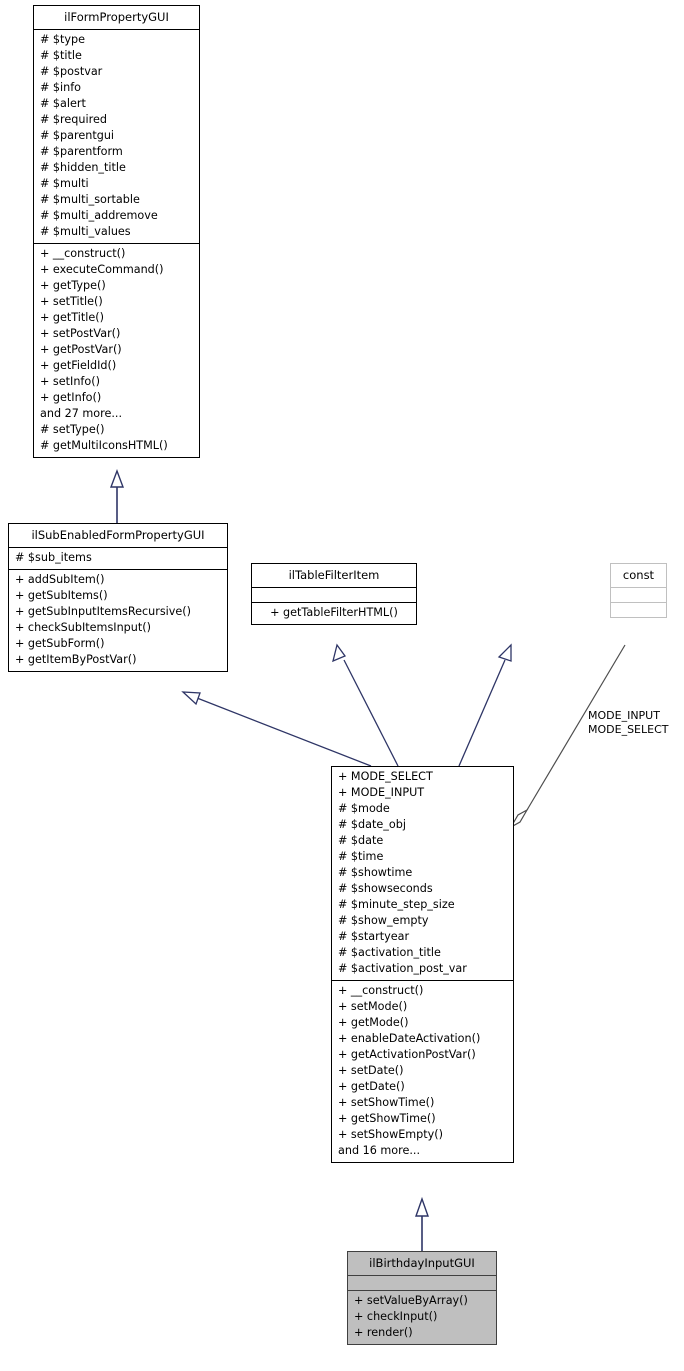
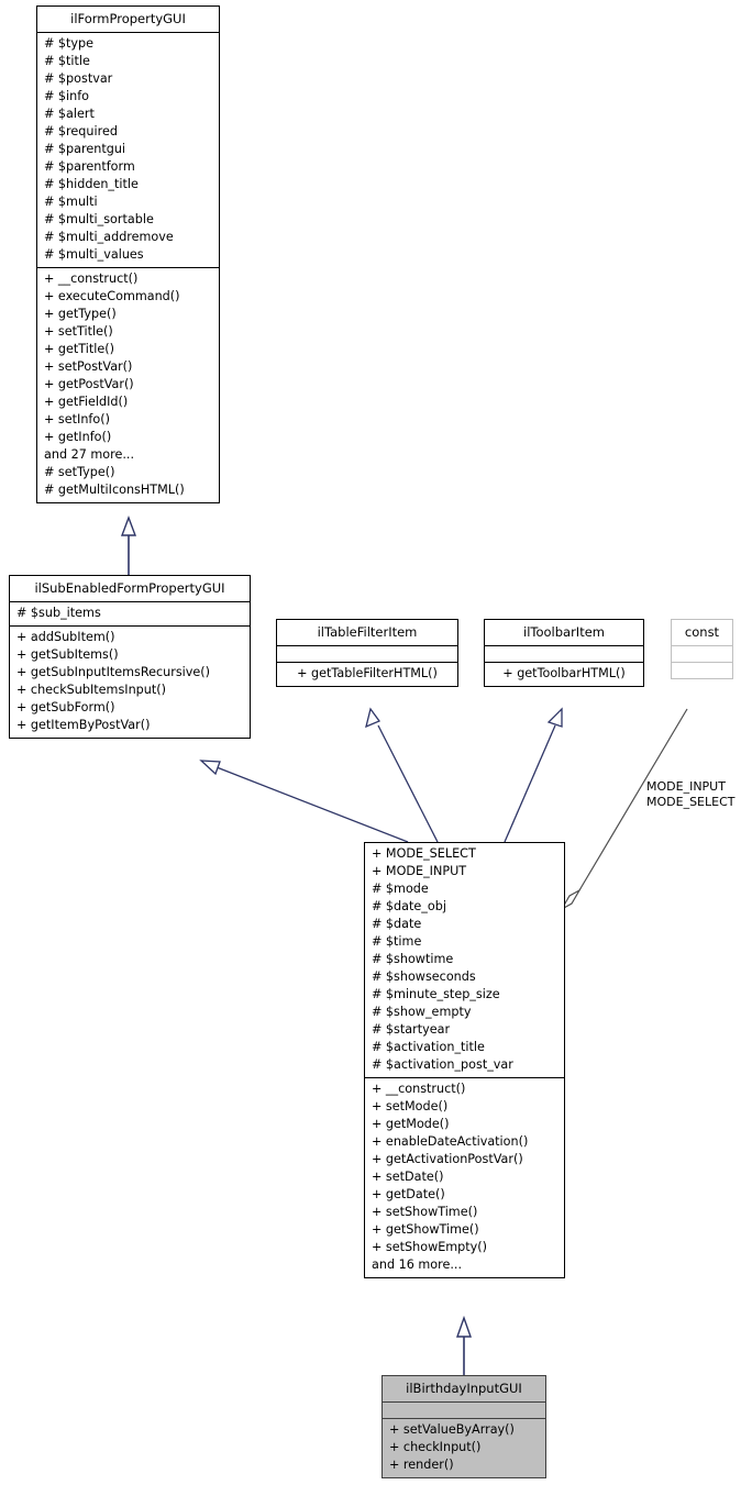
  ilFormPropertyGUI
  # $type
  # $title
  # $postvar
  # $info
  # $alert
  # $required
  # $parentgui
  # $parentform
  # $hidden_title
  # $multi
  # $multi_sortable
  # $multi_addremove
  # $multi_values
  + __construct()
  + executeCommand()
  + getType()
  + setTitle()
  + getTitle()
  + setPostVar()
  + getPostVar()
  + getFieldId()
  + setInfo()
  + getInfo()
  and 27 more...
  # setType()
  # getMultiIconsHTML()
  ilSubEnabledFormPropertyGUI
  # $sub_items
  + addSubItem()
  + getSubItems()
  + getSubInputItemsRecursive()
  + checkSubItemsInput()
  + getSubForm()
  + getItemByPostVar()
  ilTableFilterItem
  + getTableFilterHTML()
+ ilToolbarItem
+ + getToolbarHTML()
  const
  MODE_INPUT
  MODE_SELECT
  + MODE_SELECT
  + MODE_INPUT
  # $mode
  # $date_obj
  # $date
  # $time
  # $showtime
  # $showseconds
  # $minute_step_size
  # $show_empty
  # $startyear
  # $activation_title
  # $activation_post_var
  + __construct()
  + setMode()
  + getMode()
  + enableDateActivation()
  + getActivationPostVar()
  + setDate()
  + getDate()
  + setShowTime()
  + getShowTime()
  + setShowEmpty()
  and 16 more...
  ilBirthdayInputGUI
  + setValueByArray()
  + checkInput()
  + render()
